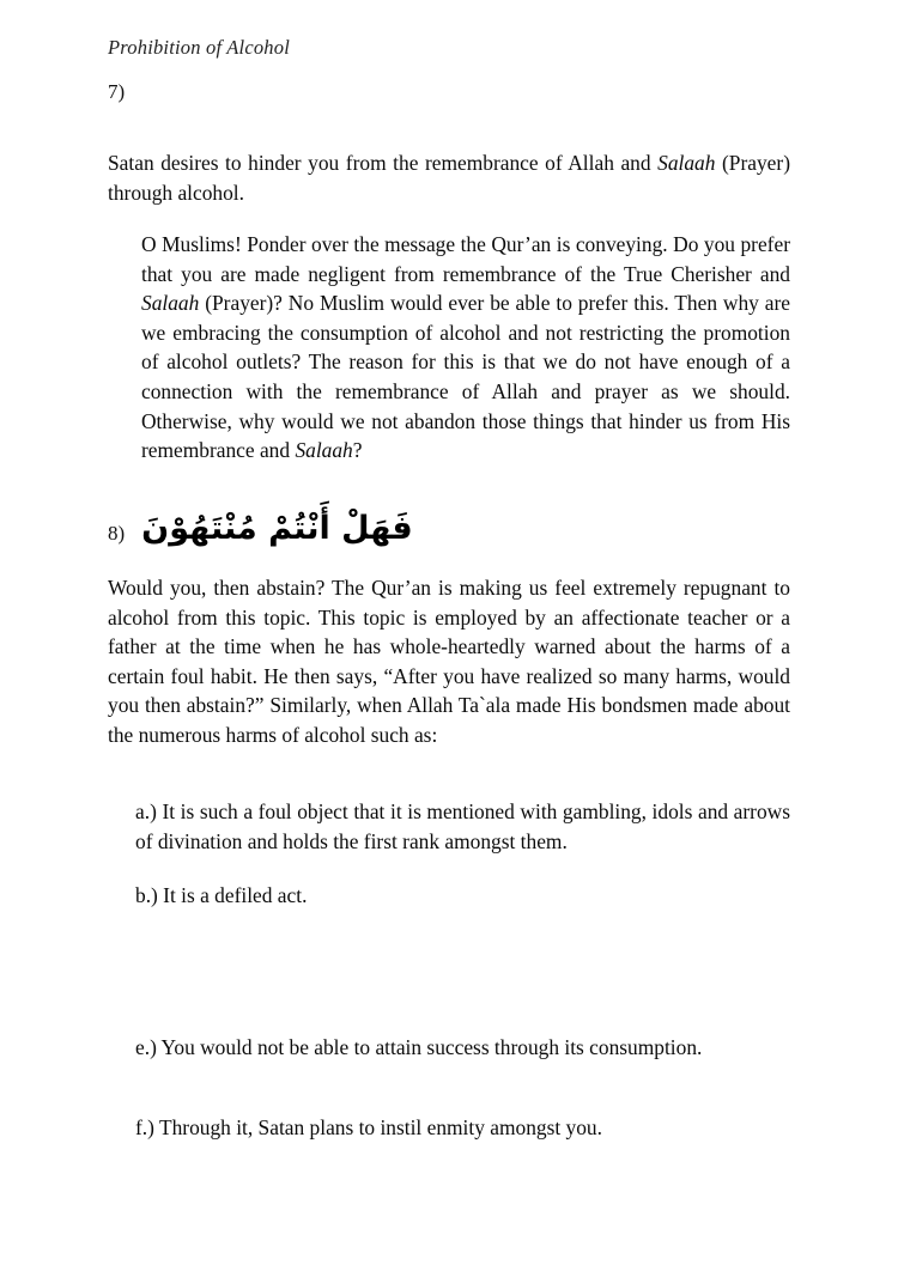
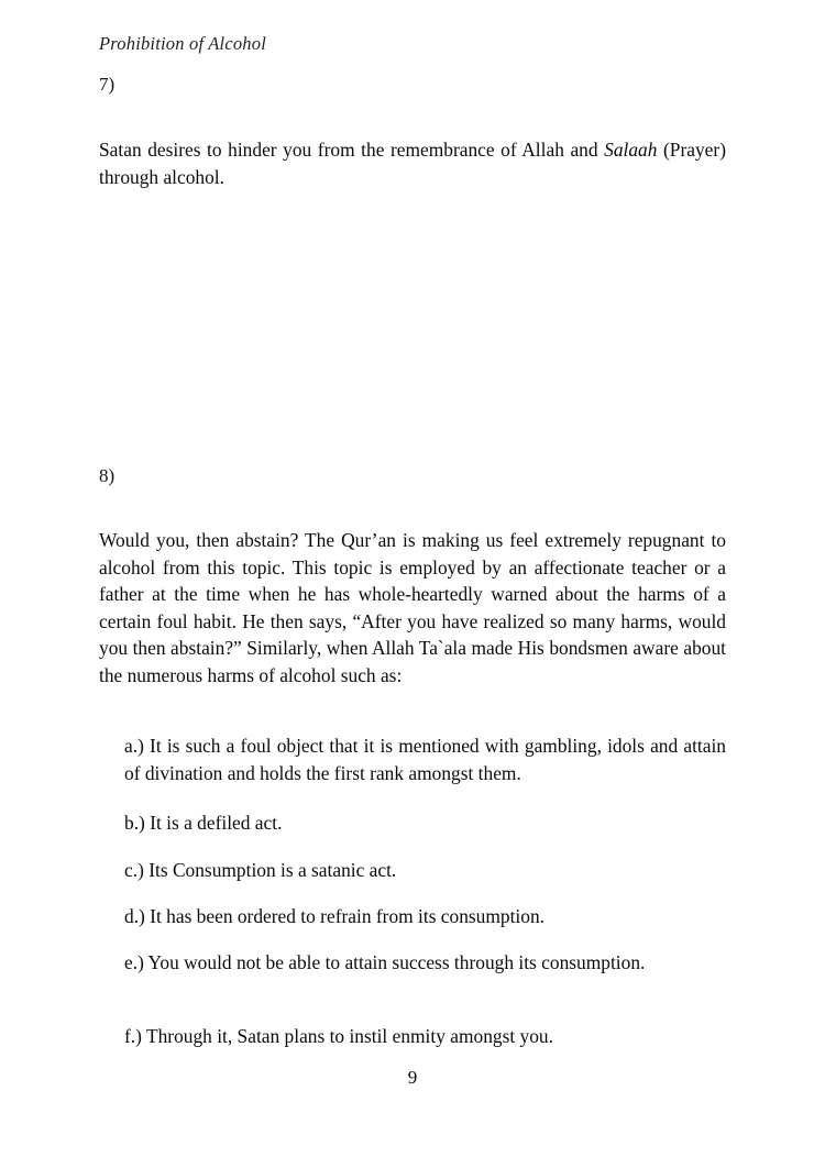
  Prohibition of Alcohol
  7)
  Satan desires to hinder you from the remembrance of Allah and Salaah (Prayer) through alcohol.
- O Muslims! Ponder over the message the Qur’an is conveying. Do you prefer that you are made negligent from remembrance of the True Cherisher and Salaah (Prayer)? No Muslim would ever be able to prefer this. Then why are we embracing the consumption of alcohol and not restricting the promotion of alcohol outlets? The reason for this is that we do not have enough of a connection with the remembrance of Allah and prayer as we should. Otherwise, why would we not abandon those things that hinder us from His remembrance and Salaah?
  8)
- فَهَلْ أَنْتُمْ مُنْتَهُوْنَ
- Would you, then abstain? The Qur’an is making us feel extremely repugnant to alcohol from this topic. This topic is employed by an affectionate teacher or a father at the time when he has whole-heartedly warned about the harms of a certain foul habit. He then says, “After you have realized so many harms, would you then abstain?” Similarly, when Allah Ta`ala made His bondsmen made about the numerous harms of alcohol such as:
+ Would you, then abstain? The Qur’an is making us feel extremely repugnant to alcohol from this topic. This topic is employed by an affectionate teacher or a father at the time when he has whole-heartedly warned about the harms of a certain foul habit. He then says, “After you have realized so many harms, would you then abstain?” Similarly, when Allah Ta`ala made His bondsmen aware about the numerous harms of alcohol such as:
- a.) It is such a foul object that it is mentioned with gambling, idols and arrows of divination and holds the first rank amongst them.
+ a.) It is such a foul object that it is mentioned with gambling, idols and attain of divination and holds the first rank amongst them.
  b.) It is a defiled act.
+ c.) Its Consumption is a satanic act.
+ d.) It has been ordered to refrain from its consumption.
  e.) You would not be able to attain success through its consumption.
  f.) Through it, Satan plans to instil enmity amongst you.
+ 9
